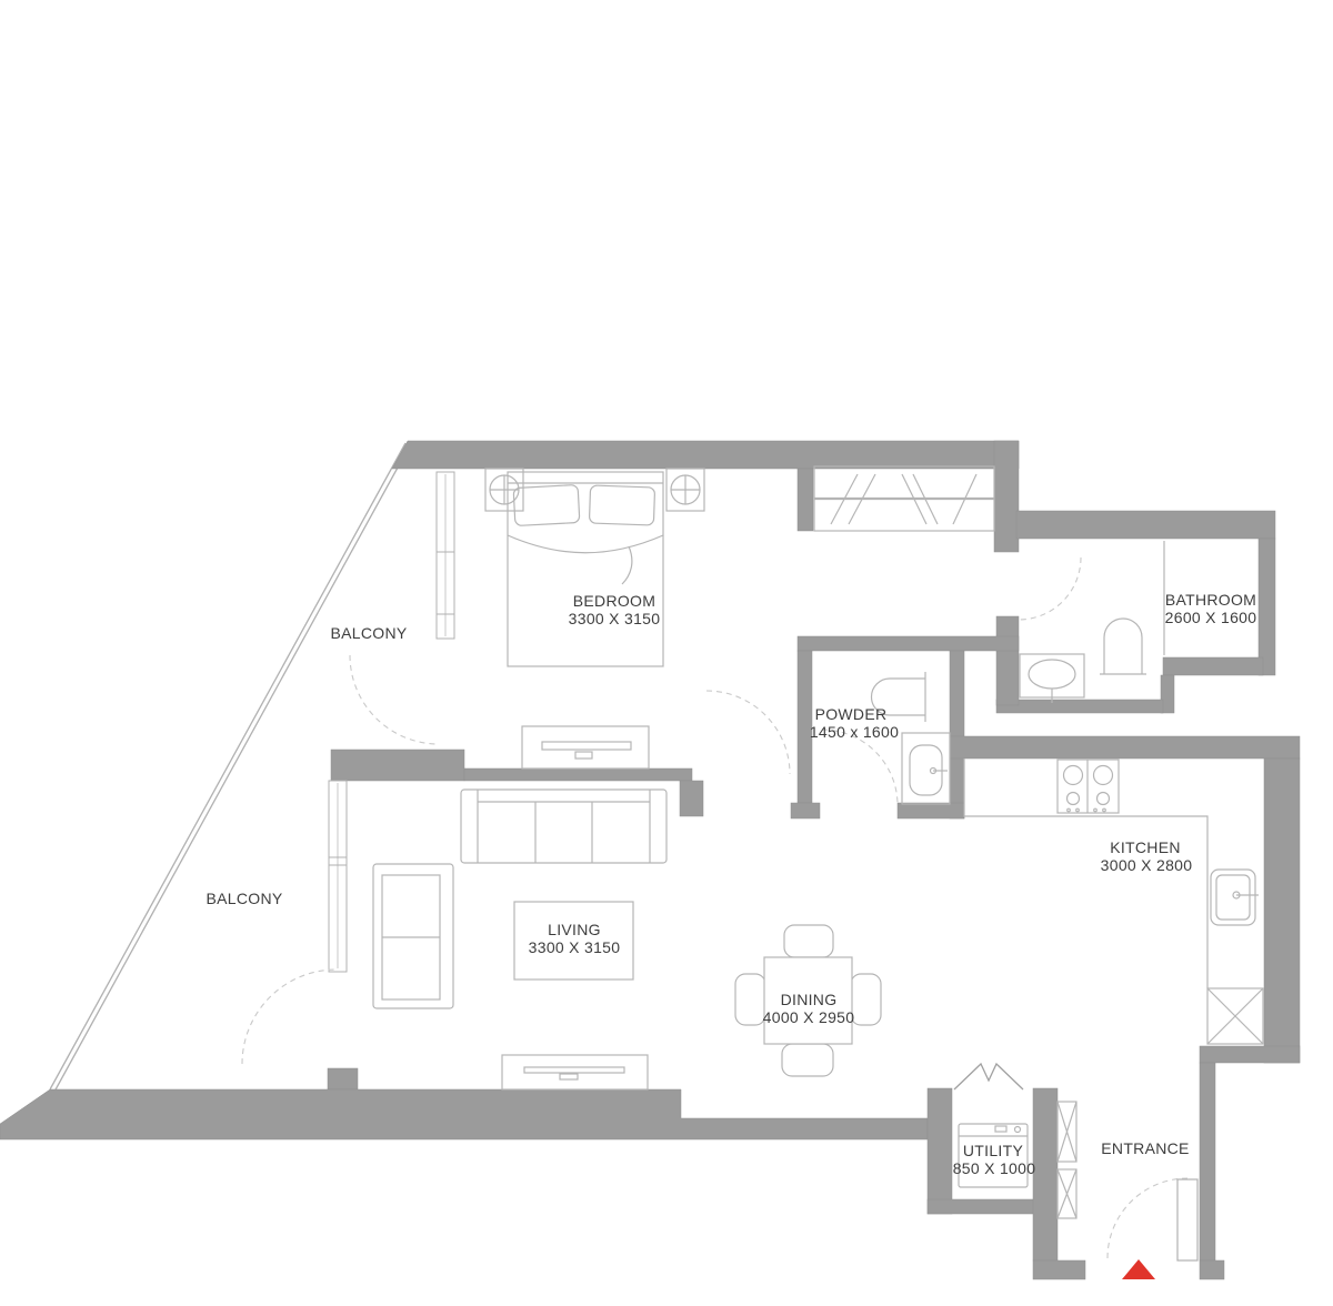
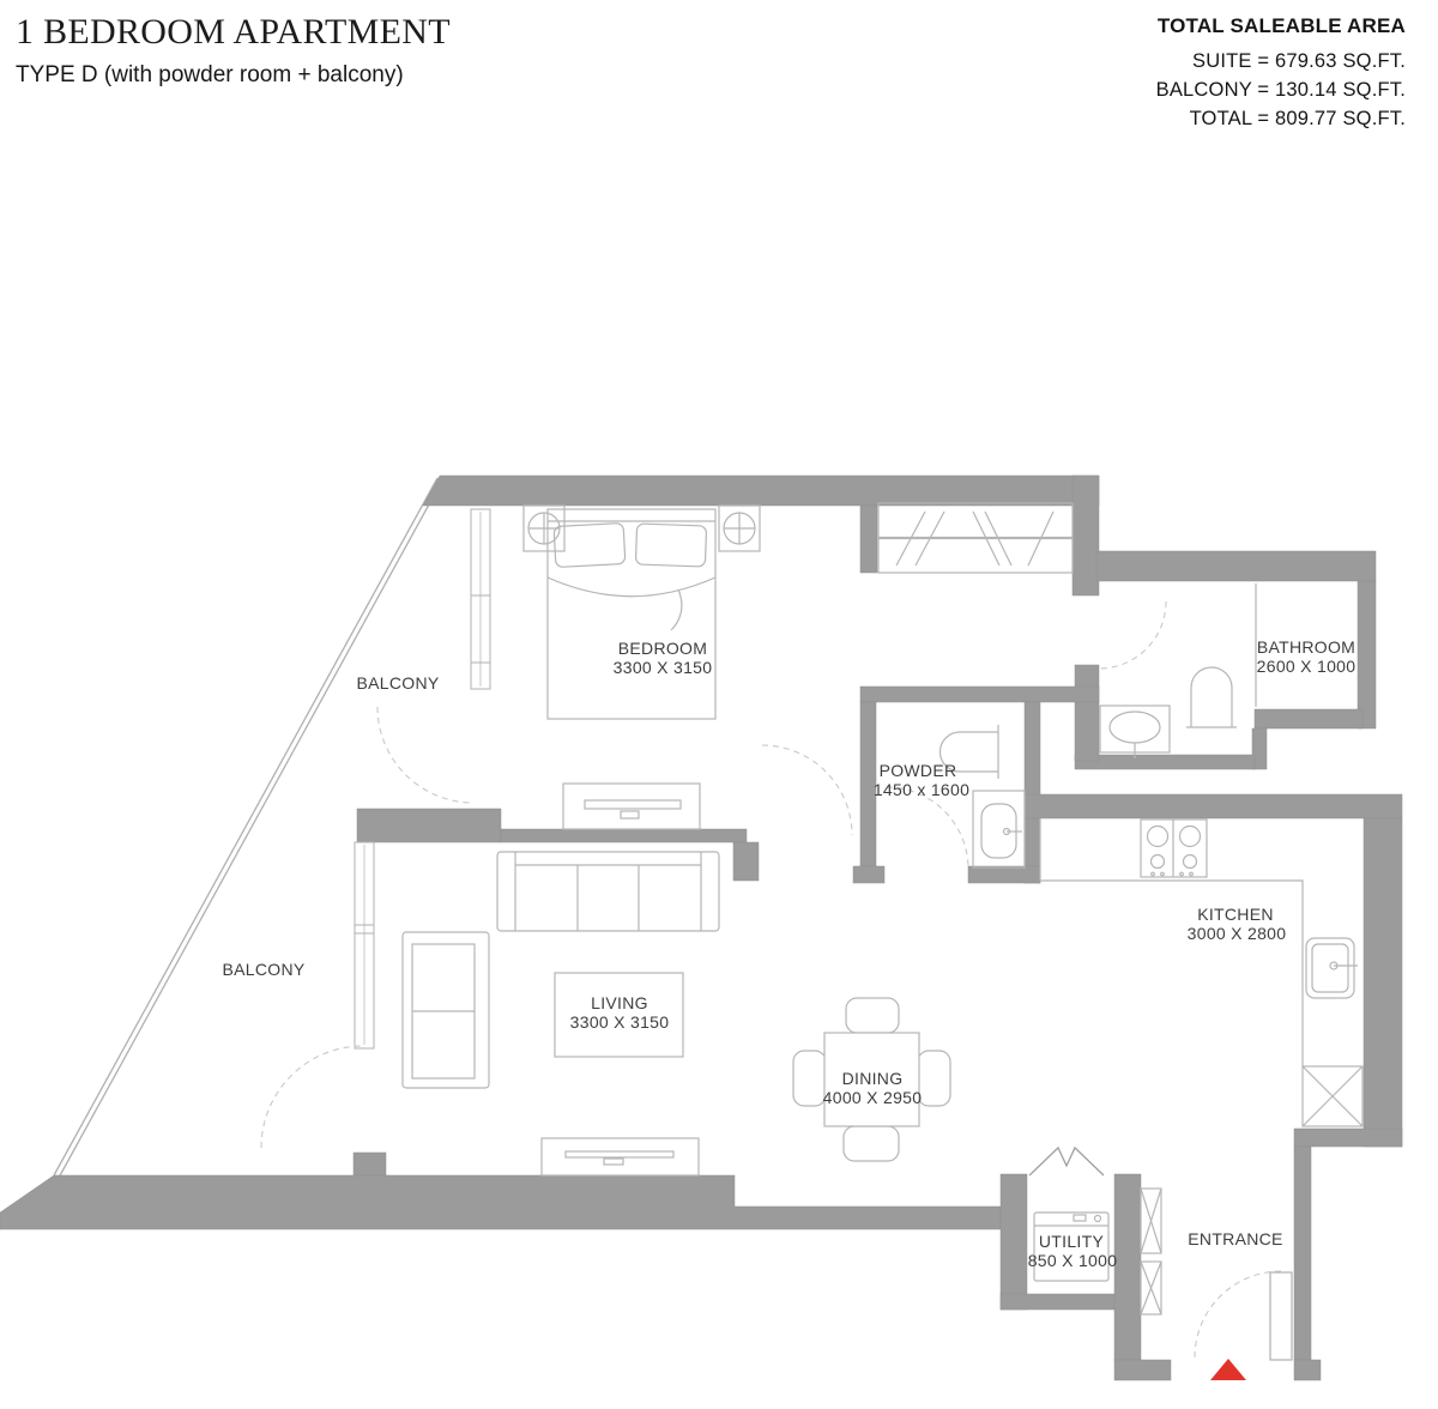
+ 1 BEDROOM APARTMENT
+ TYPE D (with powder room + balcony)
+ TOTAL SALEABLE AREA
+ SUITE = 679.63 SQ.FT.
+ BALCONY = 130.14 SQ.FT.
+ TOTAL = 809.77 SQ.FT.
  BALCONY
  BALCONY
  BEDROOM
  3300 X 3150
  BATHROOM
- 2600 X 1600
+ 2600 X 1000
  POWDER
  1450 x 1600
  KITCHEN
  3000 X 2800
  LIVING
  3300 X 3150
  DINING
  4000 X 2950
  UTILITY
  850 X 1000
  ENTRANCE
